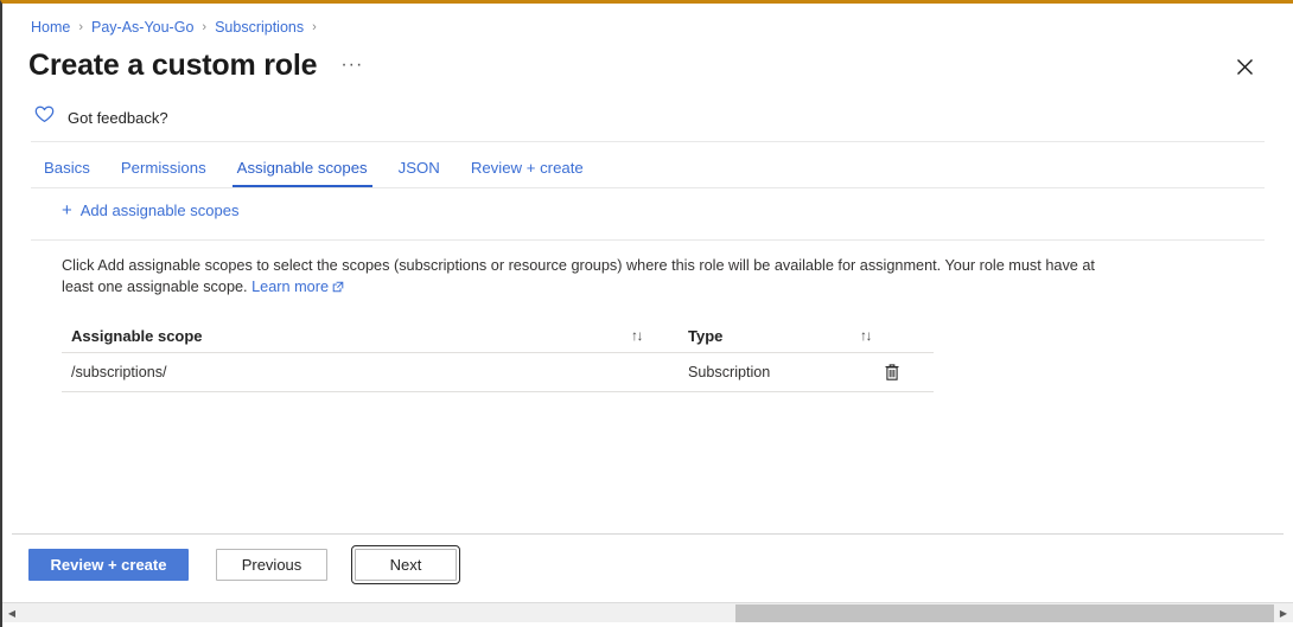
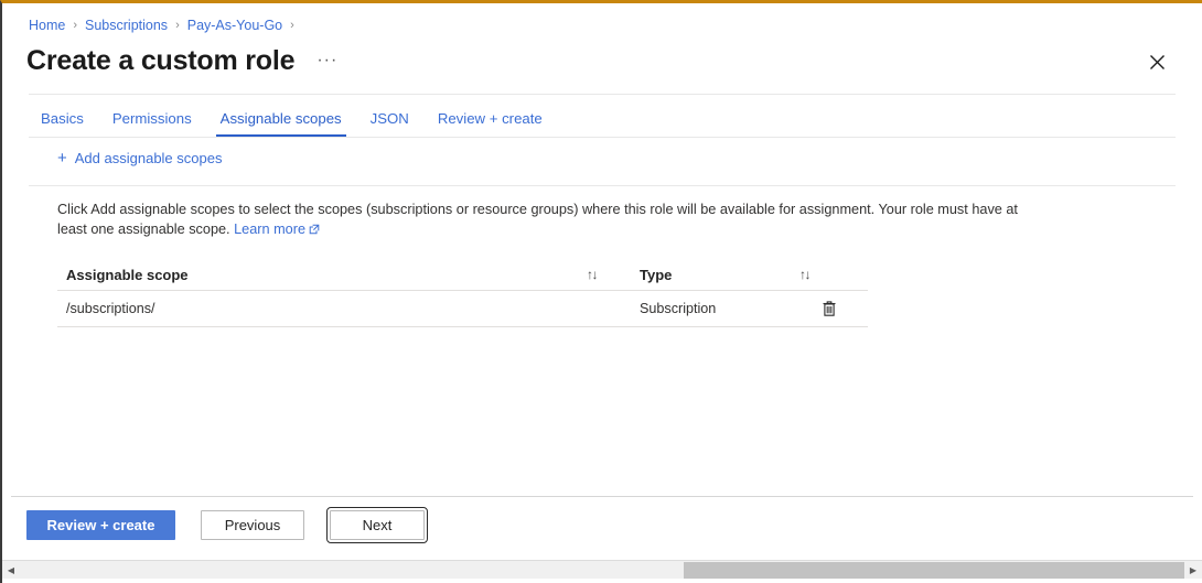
  Home
  ›
- Pay-As-You-Go
+ Subscriptions
  ›
- Subscriptions
+ Pay-As-You-Go
  ›
  Create a custom role
  ···
- Got feedback?
  Basics
  Permissions
  Assignable scopes
  JSON
  Review + create
  +
  Add assignable scopes
  Click Add assignable scopes to select the scopes (subscriptions or resource groups) where this role will be available for assignment. Your role must have at least one assignable scope. Learn more
  Assignable scope
  ↑↓
  Type
  ↑↓
  /subscriptions/
  Subscription
  Review + create
  Previous
  Next
  ◀
  ▶
